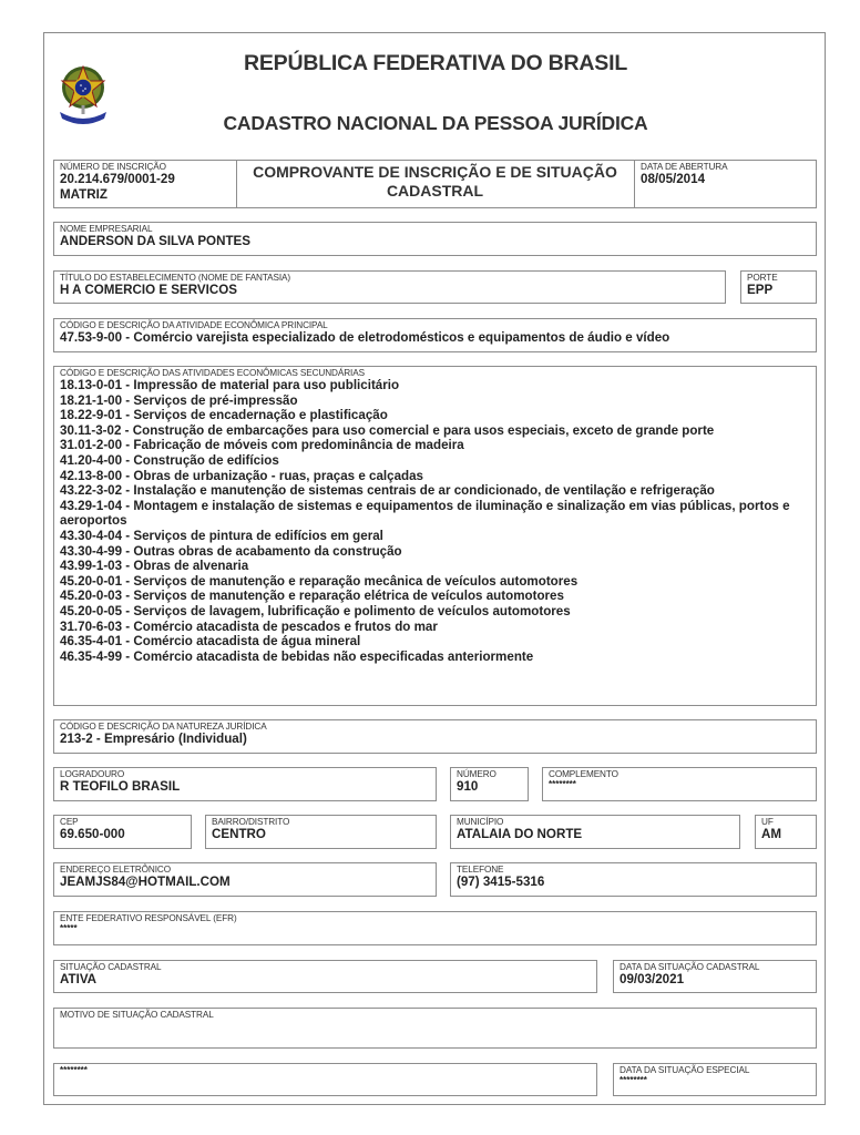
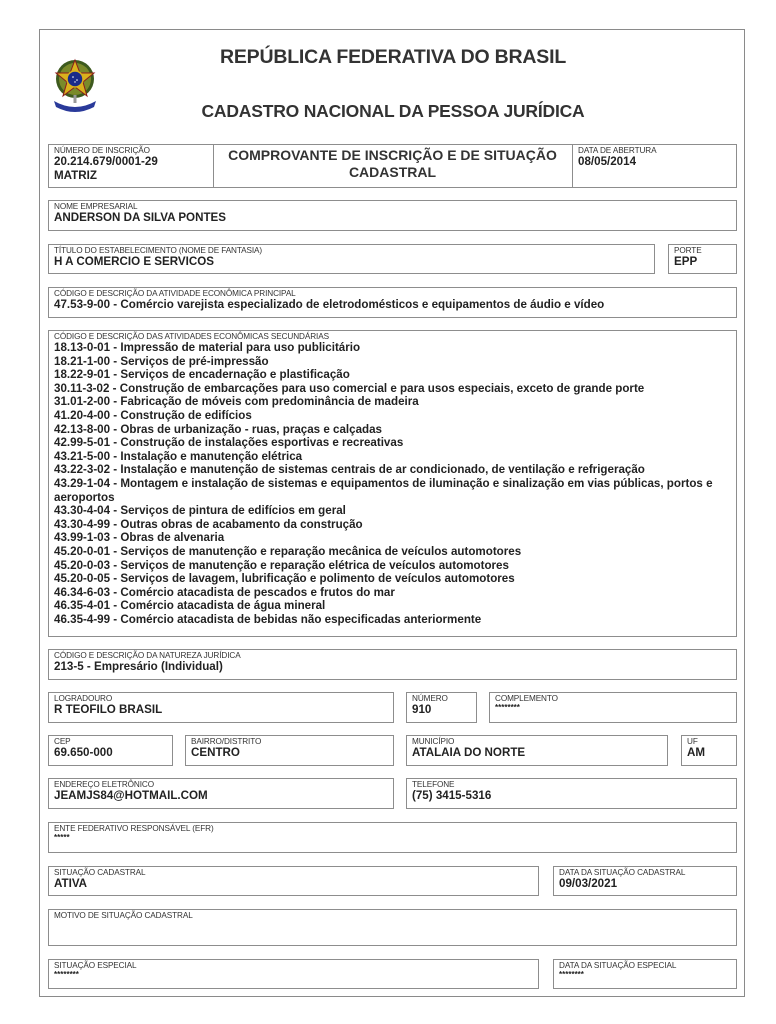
  REPÚBLICA FEDERATIVA DO BRASIL
  CADASTRO NACIONAL DA PESSOA JURÍDICA
  NÚMERO DE INSCRIÇÃO
  20.214.679/0001-29
  MATRIZ
  COMPROVANTE DE INSCRIÇÃO E DE SITUAÇÃO
  CADASTRAL
  DATA DE ABERTURA
  08/05/2014
  NOME EMPRESARIAL
  ANDERSON DA SILVA PONTES
  TÍTULO DO ESTABELECIMENTO (NOME DE FANTASIA)
  H A COMERCIO E SERVICOS
  PORTE
  EPP
  CÓDIGO E DESCRIÇÃO DA ATIVIDADE ECONÔMICA PRINCIPAL
  47.53-9-00 - Comércio varejista especializado de eletrodomésticos e equipamentos de áudio e vídeo
  CÓDIGO E DESCRIÇÃO DAS ATIVIDADES ECONÔMICAS SECUNDÁRIAS
  18.13-0-01 - Impressão de material para uso publicitário
  18.21-1-00 - Serviços de pré-impressão
  18.22-9-01 - Serviços de encadernação e plastificação
  30.11-3-02 - Construção de embarcações para uso comercial e para usos especiais, exceto de grande porte
  31.01-2-00 - Fabricação de móveis com predominância de madeira
  41.20-4-00 - Construção de edifícios
  42.13-8-00 - Obras de urbanização - ruas, praças e calçadas
+ 42.99-5-01 - Construção de instalações esportivas e recreativas
+ 43.21-5-00 - Instalação e manutenção elétrica
  43.22-3-02 - Instalação e manutenção de sistemas centrais de ar condicionado, de ventilação e refrigeração
  43.29-1-04 - Montagem e instalação de sistemas e equipamentos de iluminação e sinalização em vias públicas, portos e aeroportos
  43.30-4-04 - Serviços de pintura de edifícios em geral
  43.30-4-99 - Outras obras de acabamento da construção
  43.99-1-03 - Obras de alvenaria
  45.20-0-01 - Serviços de manutenção e reparação mecânica de veículos automotores
  45.20-0-03 - Serviços de manutenção e reparação elétrica de veículos automotores
  45.20-0-05 - Serviços de lavagem, lubrificação e polimento de veículos automotores
- 31.70-6-03 - Comércio atacadista de pescados e frutos do mar
+ 46.34-6-03 - Comércio atacadista de pescados e frutos do mar
  46.35-4-01 - Comércio atacadista de água mineral
  46.35-4-99 - Comércio atacadista de bebidas não especificadas anteriormente
  CÓDIGO E DESCRIÇÃO DA NATUREZA JURÍDICA
- 213-2 - Empresário (Individual)
+ 213-5 - Empresário (Individual)
  LOGRADOURO
  R TEOFILO BRASIL
  NÚMERO
  910
  COMPLEMENTO
  ********
  CEP
  69.650-000
  BAIRRO/DISTRITO
  CENTRO
  MUNICÍPIO
  ATALAIA DO NORTE
  UF
  AM
  ENDEREÇO ELETRÔNICO
  JEAMJS84@HOTMAIL.COM
  TELEFONE
- (97) 3415-5316
+ (75) 3415-5316
  ENTE FEDERATIVO RESPONSÁVEL (EFR)
  *****
  SITUAÇÃO CADASTRAL
  ATIVA
  DATA DA SITUAÇÃO CADASTRAL
  09/03/2021
  MOTIVO DE SITUAÇÃO CADASTRAL
+ SITUAÇÃO ESPECIAL
  ********
  DATA DA SITUAÇÃO ESPECIAL
  ********
